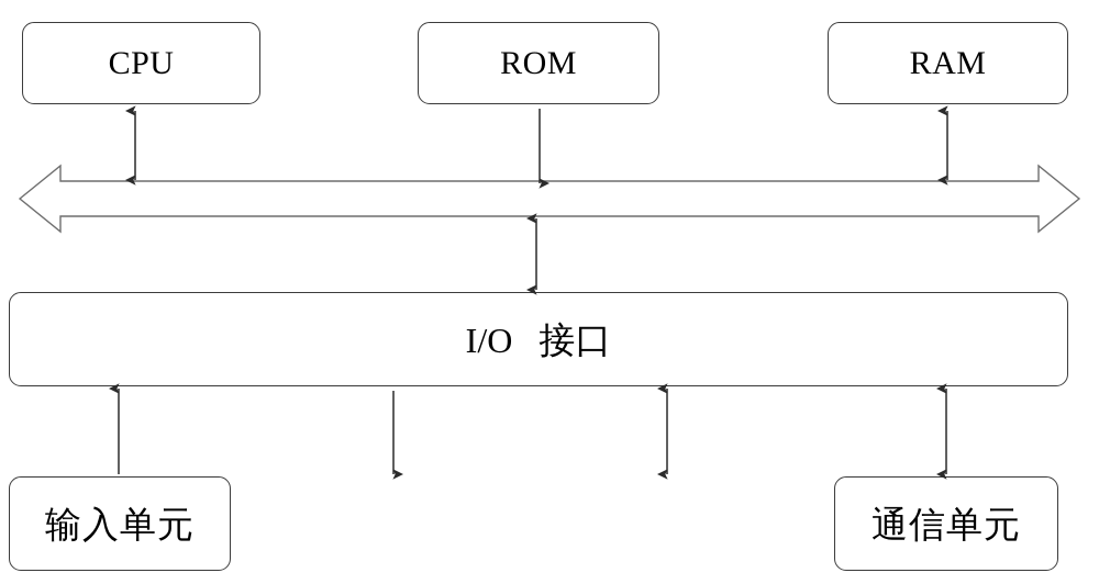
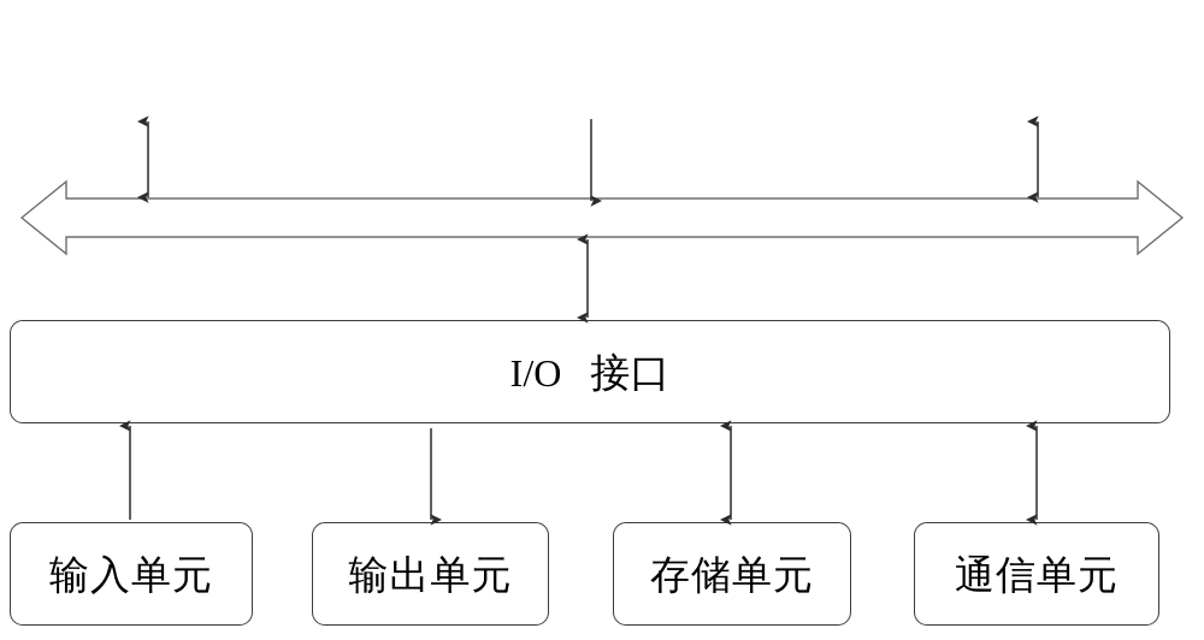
- CPU
- ROM
- RAM
  I/O 接口
  输入单元
+ 输出单元
+ 存储单元
  通信单元
